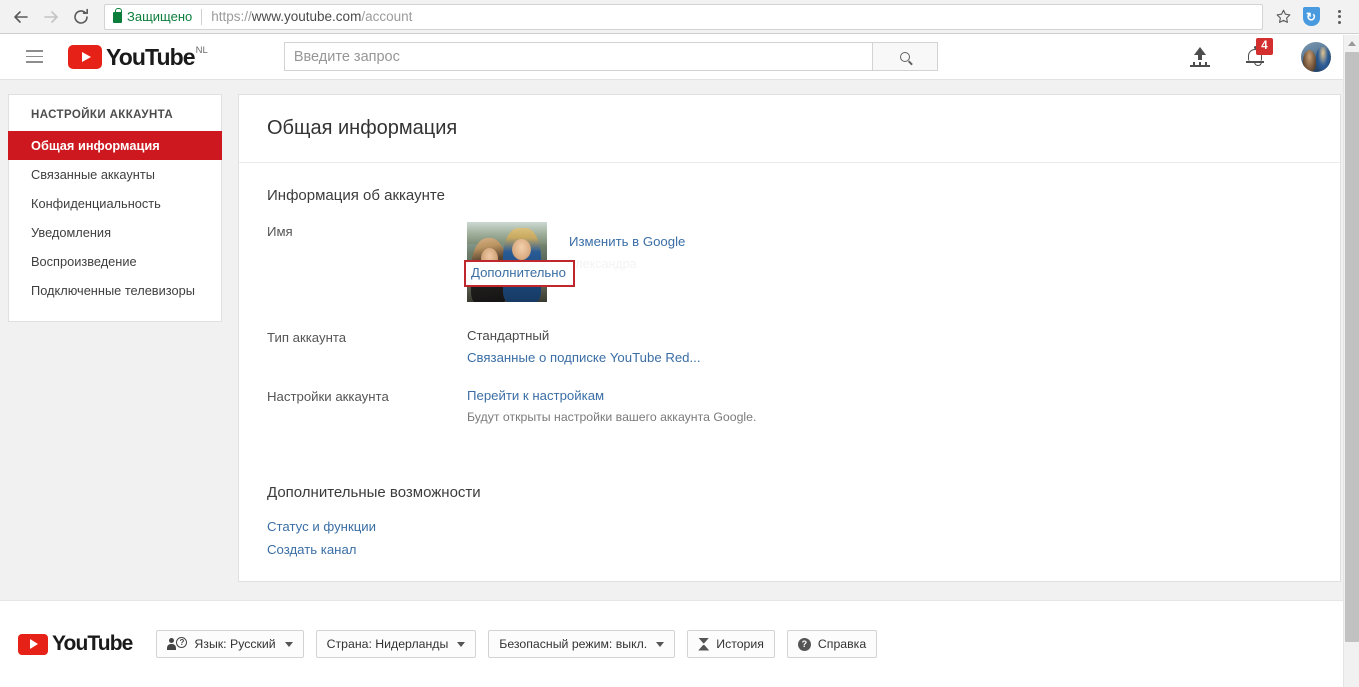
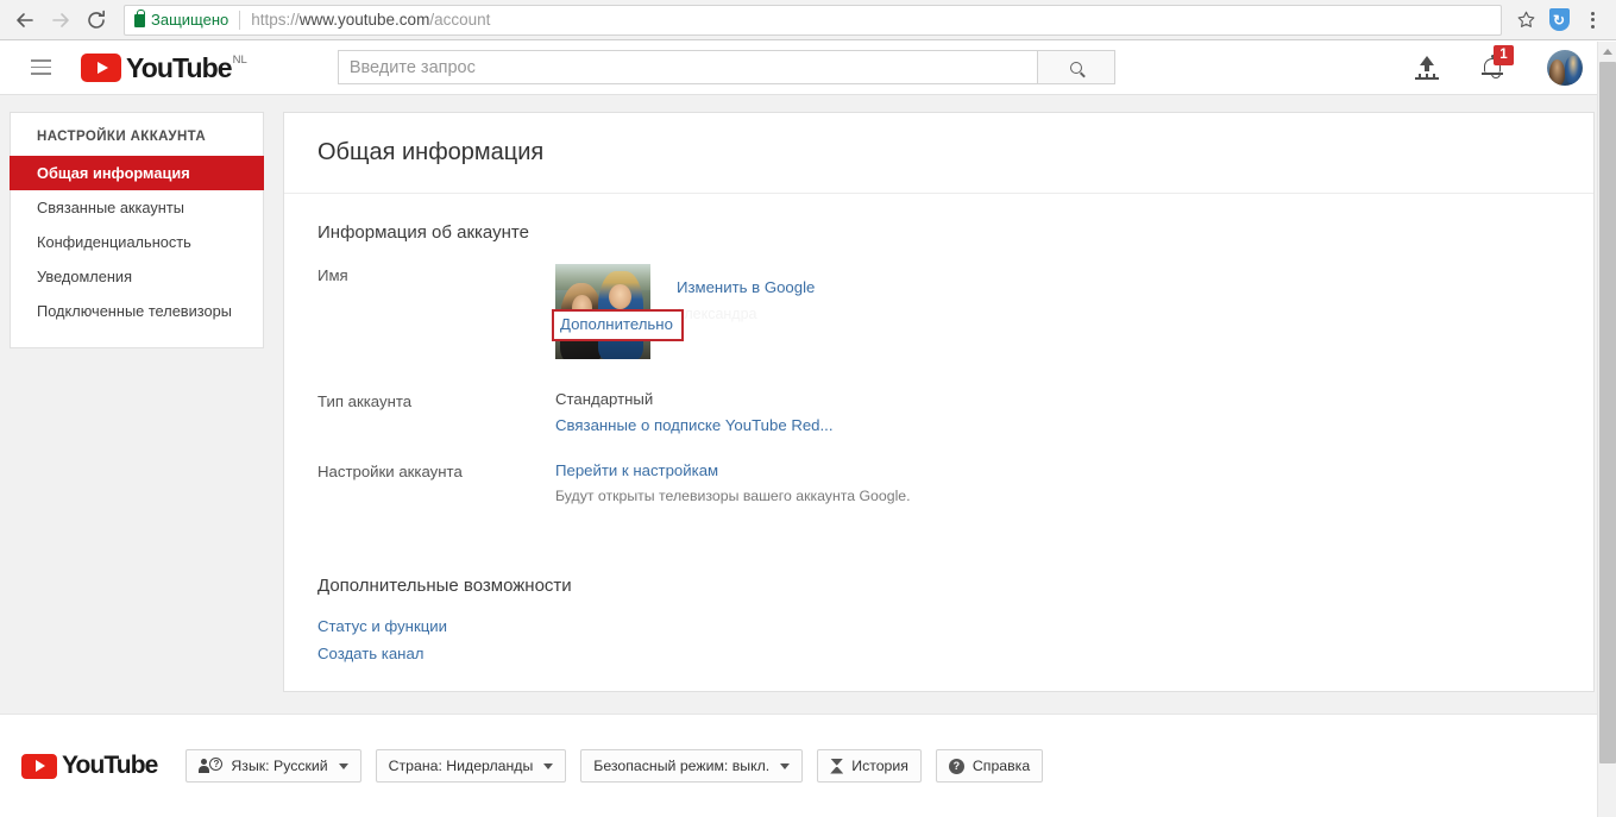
  Защищено
  https://www.youtube.com/account
  ↻
  YouTube
  NL
  Введите запрос
- 4
+ 1
  НАСТРОЙКИ АККАУНТА
  Общая информация
  Связанные аккаунты
  Конфиденциальность
  Уведомления
- Воспроизведение
  Подключенные телевизоры
  Общая информация
  Информация об аккаунте
  Имя
  Изменить в Google
  Дополнительно
  Тип аккаунта
  Стандартный
  Связанные о подписке YouTube Red...
  Настройки аккаунта
  Перейти к настройкам
- Будут открыты настройки вашего аккаунта Google.
+ Будут открыты телевизоры вашего аккаунта Google.
  Дополнительные возможности
  Статус и функции
  Создать канал
  YouTube
  ?
  Язык: Русский
  Страна: Нидерланды
  Безопасный режим: выкл.
  История
  ?
  Справка
